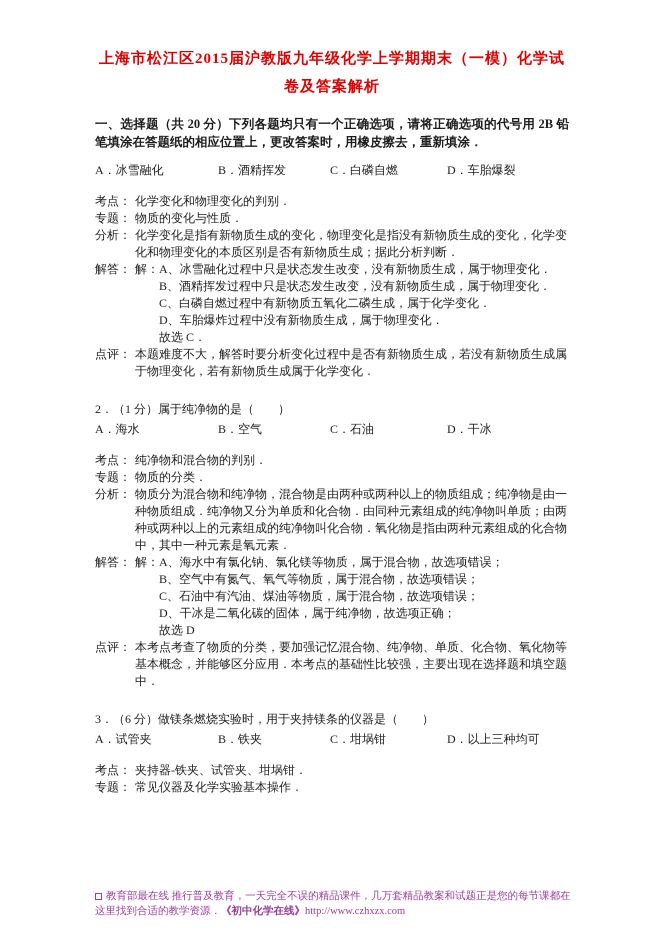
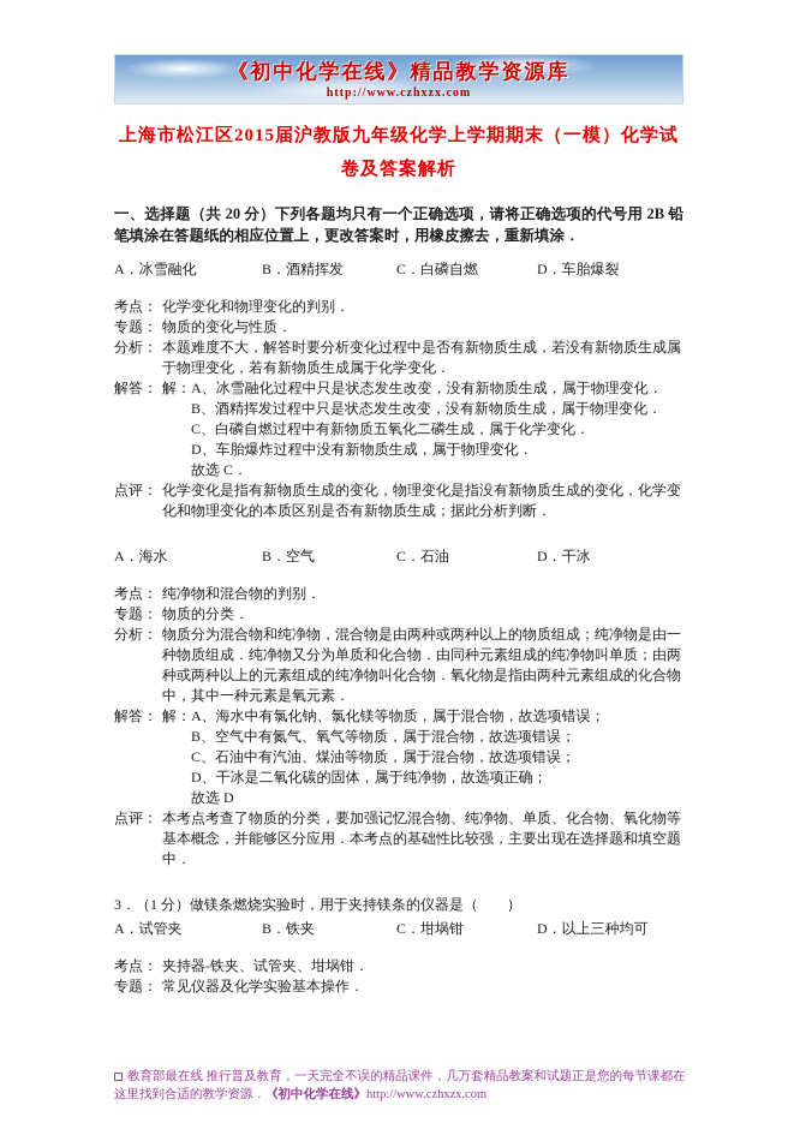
+ 《初中化学在线》精品教学资源库
+ http://www.czhxzx.com
  上海市松江区2015届沪教版九年级化学上学期期末（一模）化学试卷及答案解析
  一、选择题（共 20 分）下列各题均只有一个正确选项，请将正确选项的代号用 2B 铅笔填涂在答题纸的相应位置上，更改答案时，用橡皮擦去，重新填涂．
  A．冰雪融化
  B．酒精挥发
  C．白磷自燃
  D．车胎爆裂
  考点：
  化学变化和物理变化的判别．
  专题：
  物质的变化与性质．
  分析：
- 化学变化是指有新物质生成的变化，物理变化是指没有新物质生成的变化，化学变化和物理变化的本质区别是否有新物质生成；据此分析判断．
+ 本题难度不大，解答时要分析变化过程中是否有新物质生成，若没有新物质生成属于物理变化，若有新物质生成属于化学变化．
  解答：
  解：A、冰雪融化过程中只是状态发生改变，没有新物质生成，属于物理变化．
  B、酒精挥发过程中只是状态发生改变，没有新物质生成，属于物理变化．
  C、白磷自燃过程中有新物质五氧化二磷生成，属于化学变化．
  D、车胎爆炸过程中没有新物质生成，属于物理变化．
  故选 C．
  点评：
- 本题难度不大，解答时要分析变化过程中是否有新物质生成，若没有新物质生成属于物理变化，若有新物质生成属于化学变化．
+ 化学变化是指有新物质生成的变化，物理变化是指没有新物质生成的变化，化学变化和物理变化的本质区别是否有新物质生成；据此分析判断．
- 2．（1 分）属于纯净物的是（ ）
  A．海水
  B．空气
  C．石油
  D．干冰
  考点：
  纯净物和混合物的判别．
  专题：
  物质的分类．
  分析：
  物质分为混合物和纯净物，混合物是由两种或两种以上的物质组成；纯净物是由一种物质组成．纯净物又分为单质和化合物．由同种元素组成的纯净物叫单质；由两种或两种以上的元素组成的纯净物叫化合物．氧化物是指由两种元素组成的化合物中，其中一种元素是氧元素．
  解答：
  解：A、海水中有氯化钠、氯化镁等物质，属于混合物，故选项错误；
  B、空气中有氮气、氧气等物质，属于混合物，故选项错误；
  C、石油中有汽油、煤油等物质，属于混合物，故选项错误；
  D、干冰是二氧化碳的固体，属于纯净物，故选项正确；
  故选 D
  点评：
  本考点考查了物质的分类，要加强记忆混合物、纯净物、单质、化合物、氧化物等基本概念，并能够区分应用．本考点的基础性比较强，主要出现在选择题和填空题中．
- 3．（6 分）做镁条燃烧实验时，用于夹持镁条的仪器是（ ）
+ 3．（1 分）做镁条燃烧实验时，用于夹持镁条的仪器是（ ）
  A．试管夹
  B．铁夹
  C．坩埚钳
  D．以上三种均可
  考点：
  夹持器-铁夹、试管夹、坩埚钳．
  专题：
  常见仪器及化学实验基本操作．
  教育部最在线 推行普及教育，一天完全不误的精品课件，几万套精品教案和试题正是您的每节课都在这里找到合适的教学资源．《初中化学在线》http://www.czhxzx.com
